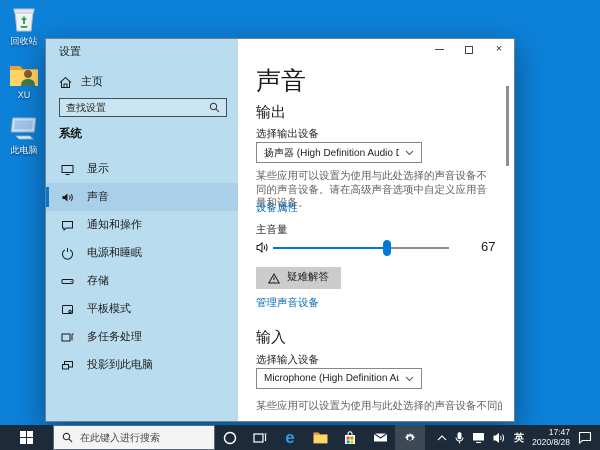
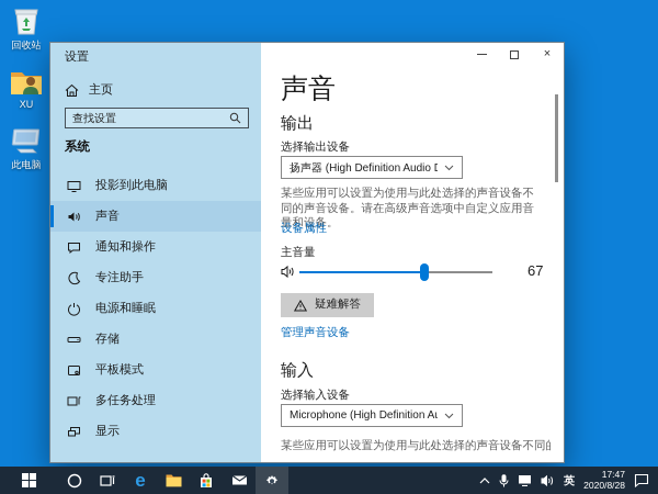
  回收站
  XU
  此电脑
  设置
  主页
  查找设置
  系统
- 显示
+ 投影到此电脑
  声音
  通知和操作
+ 专注助手
  电源和睡眠
  存储
  平板模式
  多任务处理
- 投影到此电脑
+ 显示
  ×
  声音
  输出
  选择输出设备
  扬声器 (High Definition Audio
  某些应用可以设置为使用与此处选择的声音设备不同的声音设备。请在高级声音选项中自定义应用音量和设备。
  设备属性
  主音量
  67
  疑难解答
  管理声音设备
  输入
  选择输入设备
  Microphone (High Definition A
  某些应用可以设置为使用与此处选择的声音设备不同
- 在此键入进行搜索
  e
  英
  17:47
  2020/8/28
